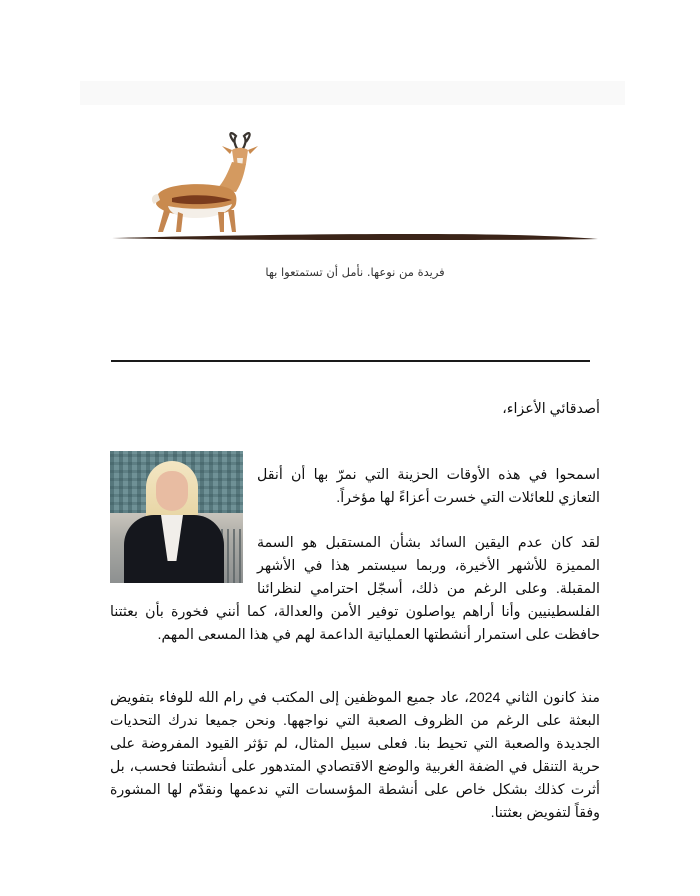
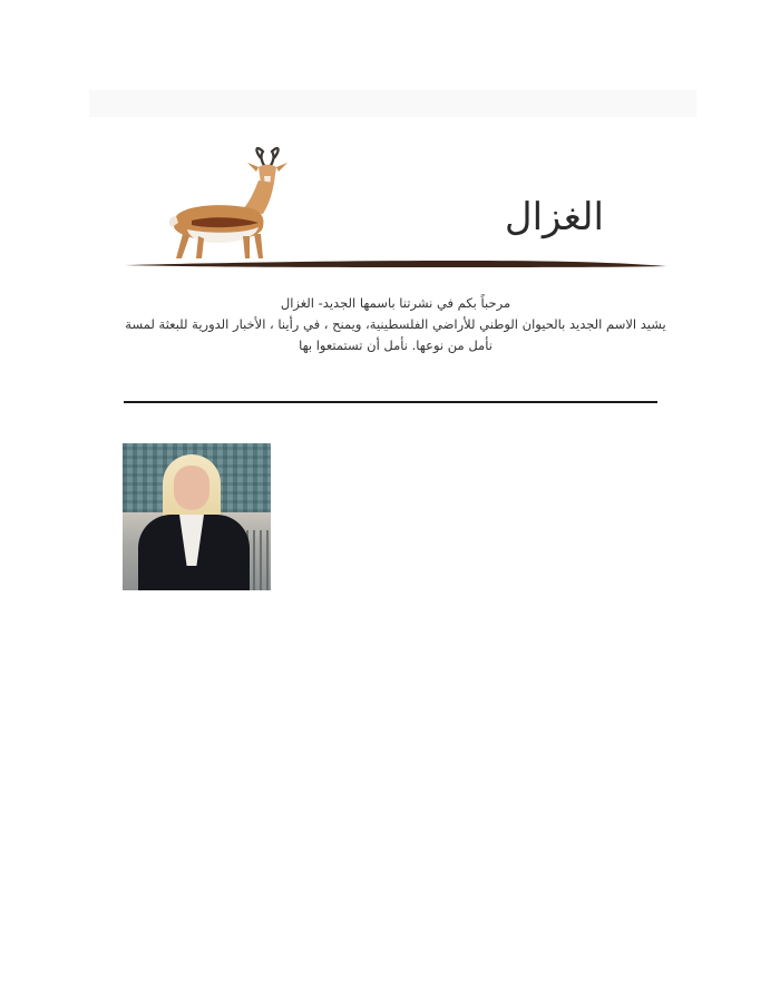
+ الغزال
+ مرحباً بكم في نشرتنا باسمها الجديد- الغزال
+ يشيد الاسم الجديد بالحيوان الوطني للأراضي الفلسطينية، ويمنح ، في رأينا ، الأخبار الدورية للبعثة لمسة
- فريدة من نوعها. نأمل أن تستمتعوا بها
+ نأمل من نوعها. نأمل أن تستمتعوا بها
- أصدقائي الأعزاء،
- اسمحوا في هذه الأوقات الحزينة التي نمرّ بها أن أنقل التعازي للعائلات التي خسرت أعزاءً لها مؤخراً.
- لقد كان عدم اليقين السائد بشأن المستقبل هو السمة المميزة للأشهر الأخيرة، وربما سيستمر هذا في الأشهر المقبلة. وعلى الرغم من ذلك، أسجّل احترامي لنظرائنا الفلسطينيين وأنا أراهم يواصلون توفير الأمن والعدالة، كما أنني فخورة بأن بعثتنا حافظت على استمرار أنشطتها العملياتية الداعمة لهم في هذا المسعى المهم.
- منذ كانون الثاني 2024، عاد جميع الموظفين إلى المكتب في رام الله للوفاء بتفويض البعثة على الرغم من الظروف الصعبة التي نواجهها. ونحن جميعا ندرك التحديات الجديدة والصعبة التي تحيط بنا. فعلى سبيل المثال، لم تؤثر القيود المفروضة على حرية التنقل في الضفة الغربية والوضع الاقتصادي المتدهور على أنشطتنا فحسب، بل أثرت كذلك بشكل خاص على أنشطة المؤسسات التي ندعمها ونقدّم لها المشورة وفقاً لتفويض بعثتنا.
